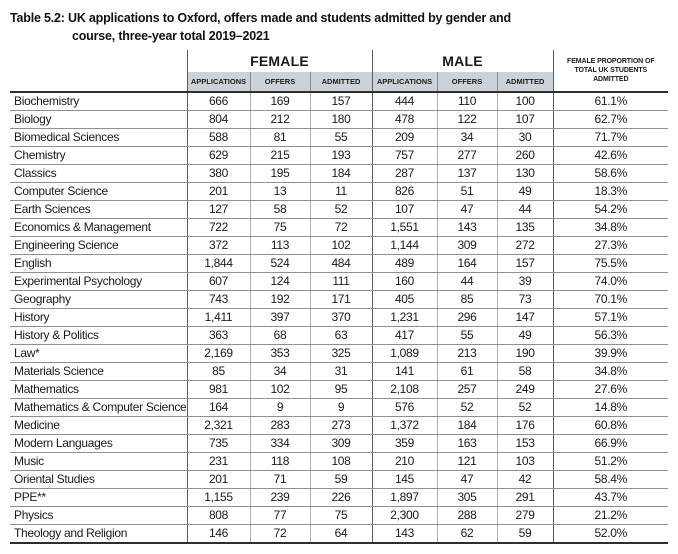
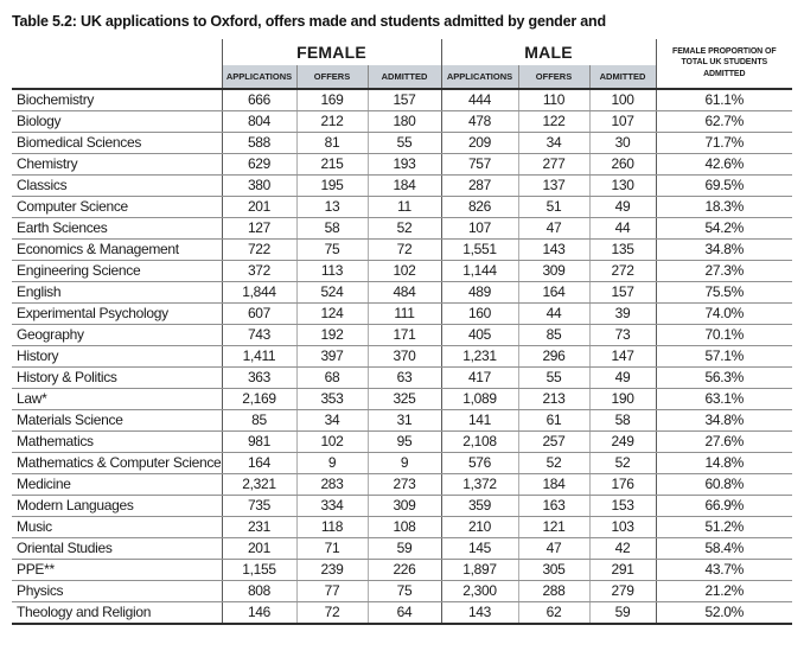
  Table 5.2: UK applications to Oxford, offers made and students admitted by gender and
- course, three-year total 2019–2021
  	APPLICATIONS	OFFERS	ADMITTED	APPLICATIONS	OFFERS	ADMITTED
  Biochemistry	666	169	157	444	110	100	61.1%
  Biology	804	212	180	478	122	107	62.7%
  Biomedical Sciences	588	81	55	209	34	30	71.7%
  Chemistry	629	215	193	757	277	260	42.6%
- Classics	380	195	184	287	137	130	58.6%
+ Classics	380	195	184	287	137	130	69.5%
  Computer Science	201	13	11	826	51	49	18.3%
  Earth Sciences	127	58	52	107	47	44	54.2%
  Economics & Management	722	75	72	1,551	143	135	34.8%
  Engineering Science	372	113	102	1,144	309	272	27.3%
  English	1,844	524	484	489	164	157	75.5%
  Experimental Psychology	607	124	111	160	44	39	74.0%
  Geography	743	192	171	405	85	73	70.1%
  History	1,411	397	370	1,231	296	147	57.1%
  History & Politics	363	68	63	417	55	49	56.3%
- Law*	2,169	353	325	1,089	213	190	39.9%
+ Law*	2,169	353	325	1,089	213	190	63.1%
  Materials Science	85	34	31	141	61	58	34.8%
  Mathematics	981	102	95	2,108	257	249	27.6%
  Mathematics & Computer Science	164	9	9	576	52	52	14.8%
  Medicine	2,321	283	273	1,372	184	176	60.8%
  Modern Languages	735	334	309	359	163	153	66.9%
  Music	231	118	108	210	121	103	51.2%
  Oriental Studies	201	71	59	145	47	42	58.4%
  PPE**	1,155	239	226	1,897	305	291	43.7%
  Physics	808	77	75	2,300	288	279	21.2%
  Theology and Religion	146	72	64	143	62	59	52.0%
